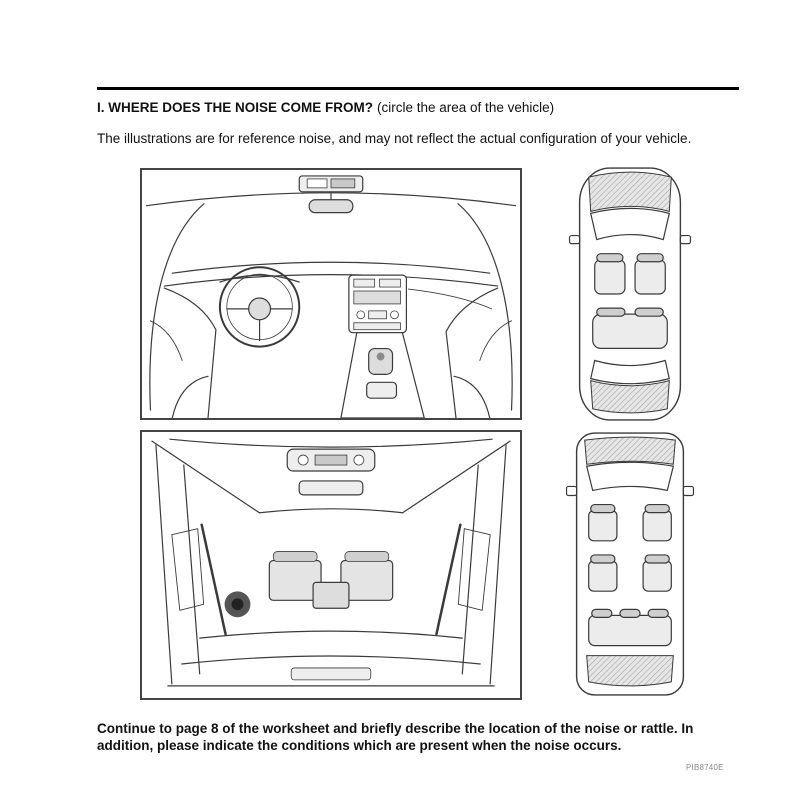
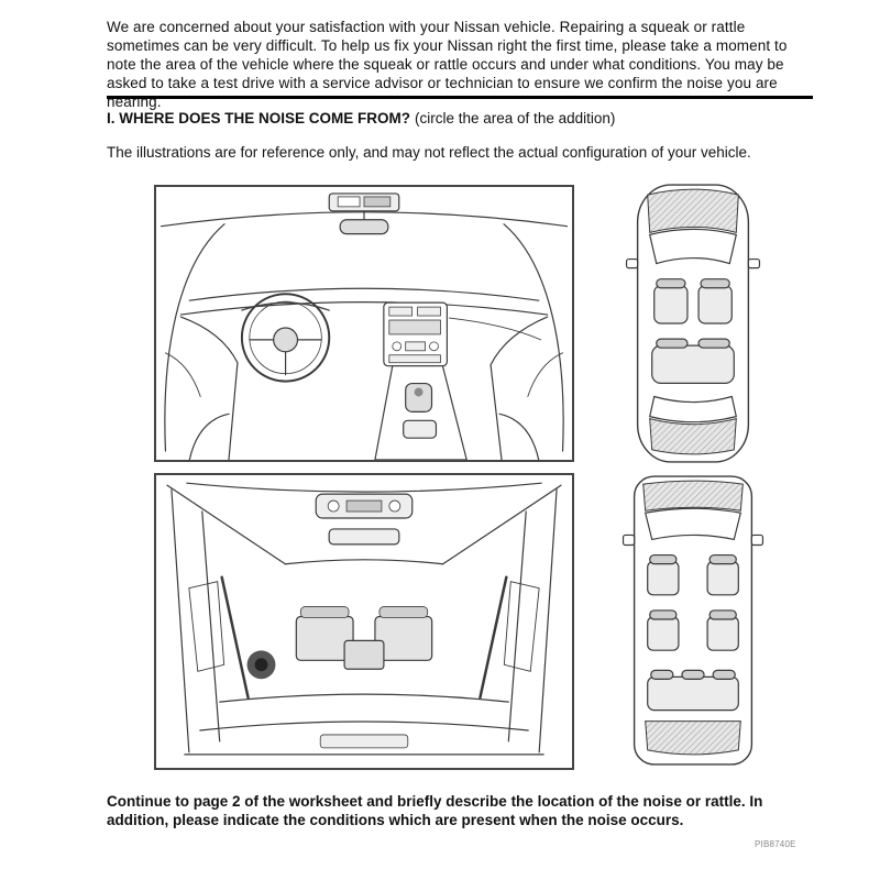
+ We are concerned about your satisfaction with your Nissan vehicle. Repairing a squeak or rattle sometimes can be very difficult. To help us fix your Nissan right the first time, please take a moment to note the area of the vehicle where the squeak or rattle occurs and under what conditions. You may be asked to take a test drive with a service advisor or technician to ensure we confirm the noise you are hearing.
- I. WHERE DOES THE NOISE COME FROM? (circle the area of the vehicle)
+ I. WHERE DOES THE NOISE COME FROM? (circle the area of the addition)
- The illustrations are for reference noise, and may not reflect the actual configuration of your vehicle.
+ The illustrations are for reference only, and may not reflect the actual configuration of your vehicle.
- Continue to page 8 of the worksheet and briefly describe the location of the noise or rattle. In addition, please indicate the conditions which are present when the noise occurs.
+ Continue to page 2 of the worksheet and briefly describe the location of the noise or rattle. In addition, please indicate the conditions which are present when the noise occurs.
  PIB8740E
